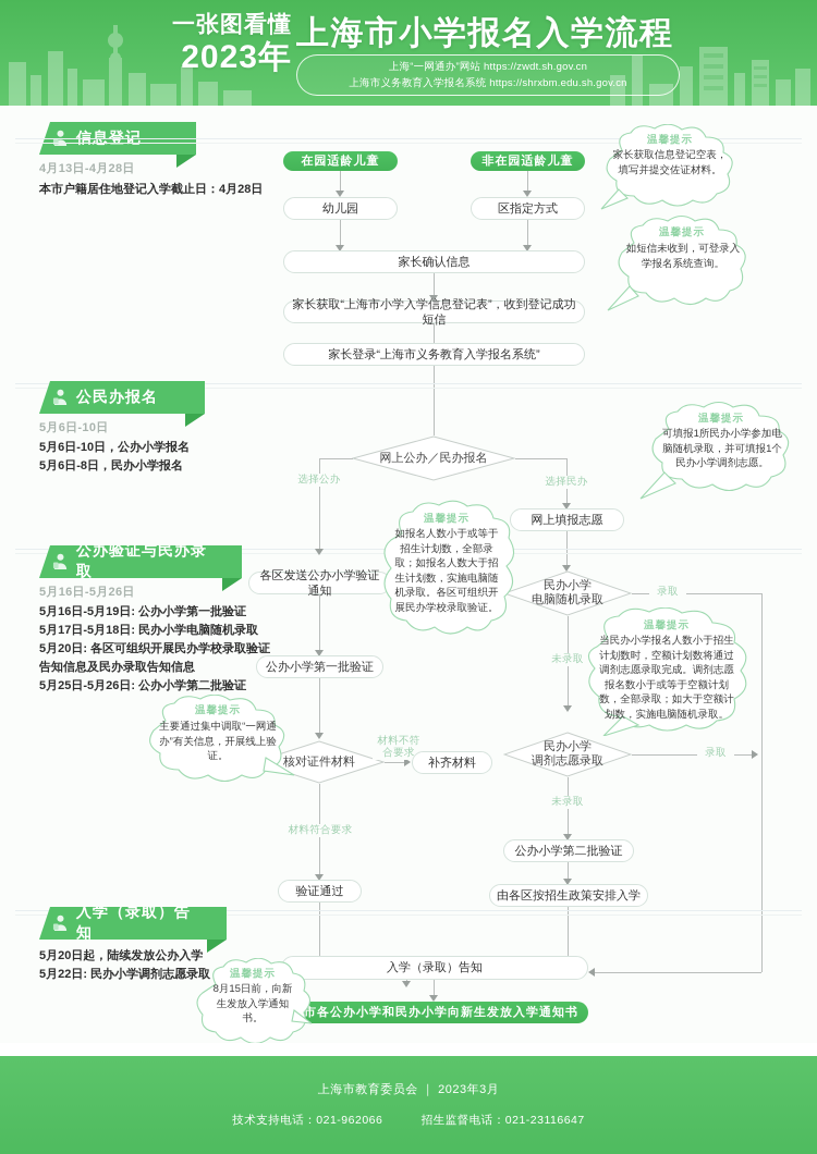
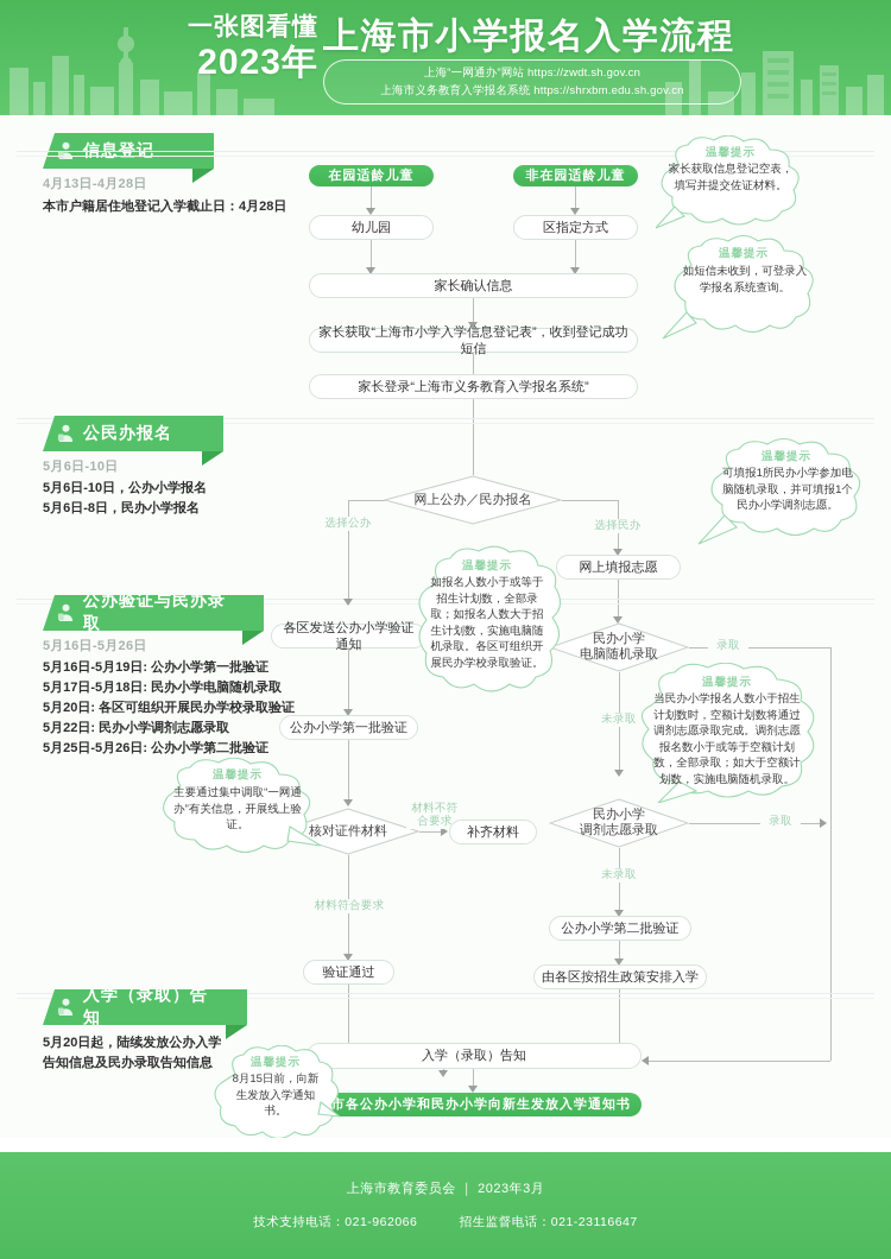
  一张图看懂
  2023年
  上海市小学报名入学流程
  上海“一网通办”网站 https://zwdt.sh.gov.cn
  上海市义务教育入学报名系统 https://shrxbm.edu.sh.gov.cn
  信息登记
  4月13日-4月28日
  本市户籍居住地登记入学截止日：4月28日
  在园适龄儿童
  非在园适龄儿童
  幼儿园
  区指定方式
  家长确认信息
  家长获取“上海市小学入学信息登记表”，收到登记成功短信
  家长登录“上海市义务教育入学报名系统”
  温馨提示
  家长获取信息登记空表，填写并提交佐证材料。
  温馨提示
  如短信未收到，可登录入学报名系统查询。
  公民办报名
  5月6日-10日
  5月6日-10日，公办小学报名
  5月6日-8日，民办小学报名
  网上公办／民办报名
  选择公办
  选择民办
  网上填报志愿
  温馨提示
  可填报1所民办小学参加电脑随机录取，并可填报1个民办小学调剂志愿。
  公办验证与民办录取
  5月16日-5月26日
  5月16日-5月19日: 公办小学第一批验证
  5月17日-5月18日: 民办小学电脑随机录取
  5月20日: 各区可组织开展民办学校录取验证
- 告知信息及民办录取告知信息
+ 5月22日: 民办小学调剂志愿录取
  5月25日-5月26日: 公办小学第二批验证
  各区发送公办小学验证通知
  公办小学第一批验证
  核对证件材料
  材料不符
  合要求
  补齐材料
  材料符合要求
  验证通过
  民办小学
  电脑随机录取
  录取
  未录取
  民办小学
  调剂志愿录取
  录取
  未录取
  公办小学第二批验证
  由各区按招生政策安排入学
  温馨提示
  如报名人数小于或等于招生计划数，全部录取；如报名人数大于招生计划数，实施电脑随机录取。各区可组织开展民办学校录取验证。
  温馨提示
  当民办小学报名人数小于招生计划数时，空额计划数将通过调剂志愿录取完成。调剂志愿报名数小于或等于空额计划数，全部录取；如大于空额计划数，实施电脑随机录取。
  温馨提示
  主要通过集中调取“一网通办”有关信息，开展线上验证。
  入学（录取）告知
  5月20日起，陆续发放公办入学
- 5月22日: 民办小学调剂志愿录取
+ 告知信息及民办录取告知信息
  入学（录取）告知
  市各公办小学和民办小学向新生发放入学通知书
  温馨提示
  8月15日前，向新生发放入学通知书。
  上海市教育委员会 ｜ 2023年3月
  技术支持电话：021-962066 招生监督电话：021-23116647
